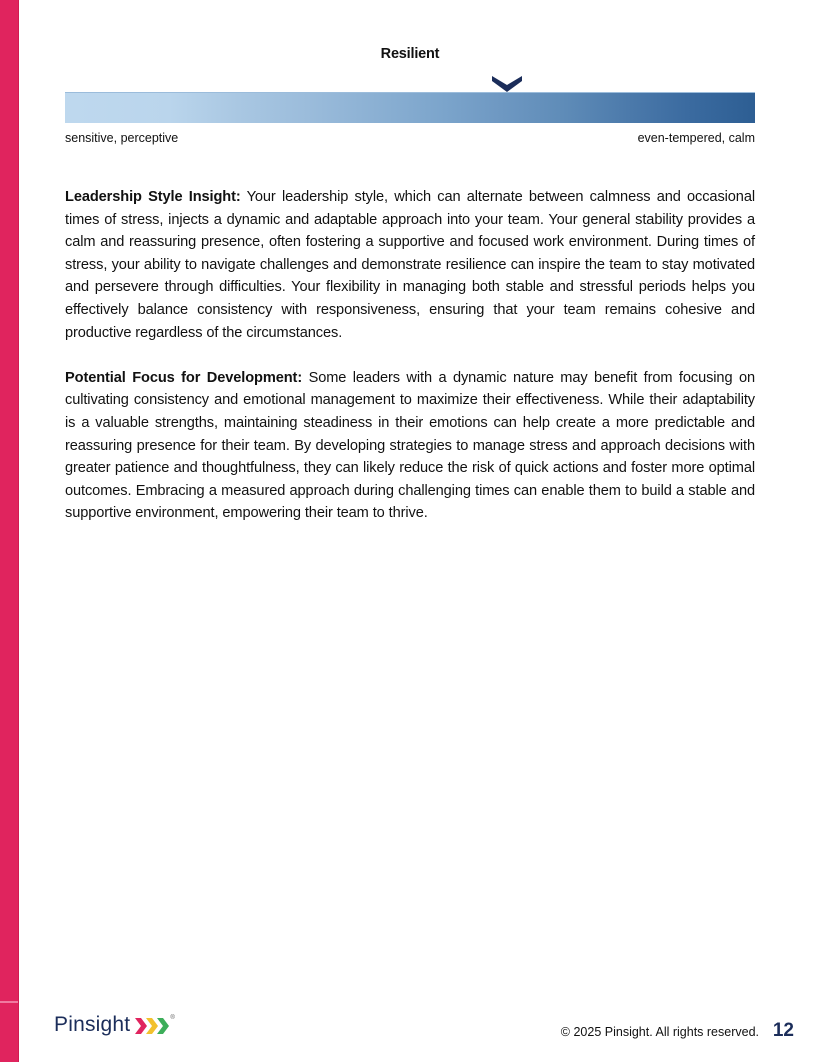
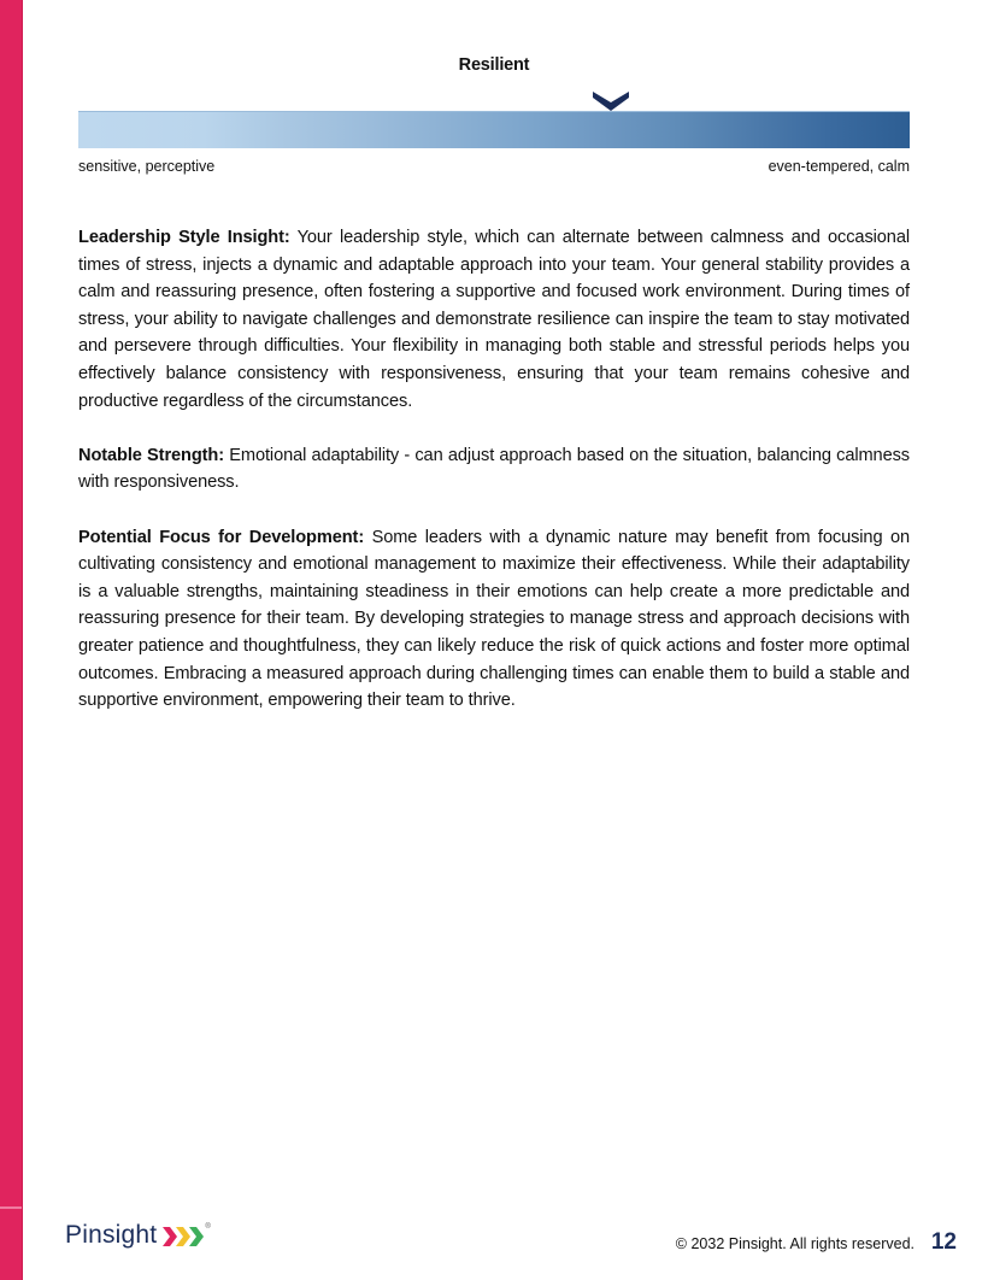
  Resilient
  sensitive, perceptive
  even-tempered, calm
  Leadership Style Insight: Your leadership style, which can alternate between calmness and occasional times of stress, injects a dynamic and adaptable approach into your team. Your general stability provides a calm and reassuring presence, often fostering a supportive and focused work environment. During times of stress, your ability to navigate challenges and demonstrate resilience can inspire the team to stay motivated and persevere through difficulties. Your flexibility in managing both stable and stressful periods helps you effectively balance consistency with responsiveness, ensuring that your team remains cohesive and productive regardless of the circumstances.
+ Notable Strength: Emotional adaptability - can adjust approach based on the situation, balancing calmness with responsiveness.
  Potential Focus for Development: Some leaders with a dynamic nature may benefit from focusing on cultivating consistency and emotional management to maximize their effectiveness. While their adaptability is a valuable strengths, maintaining steadiness in their emotions can help create a more predictable and reassuring presence for their team. By developing strategies to manage stress and approach decisions with greater patience and thoughtfulness, they can likely reduce the risk of quick actions and foster more optimal outcomes. Embracing a measured approach during challenging times can enable them to build a stable and supportive environment, empowering their team to thrive.
  Pinsight
- © 2025 Pinsight. All rights reserved.
+ © 2032 Pinsight. All rights reserved.
  12
